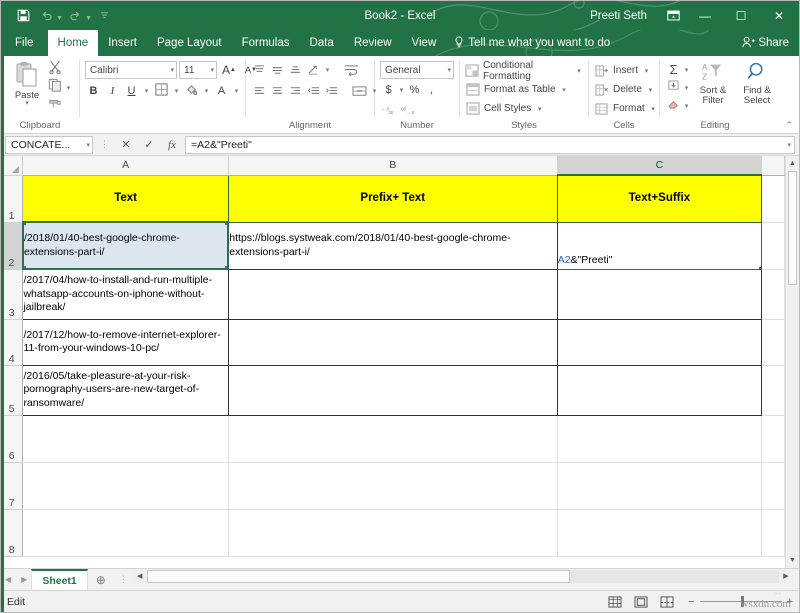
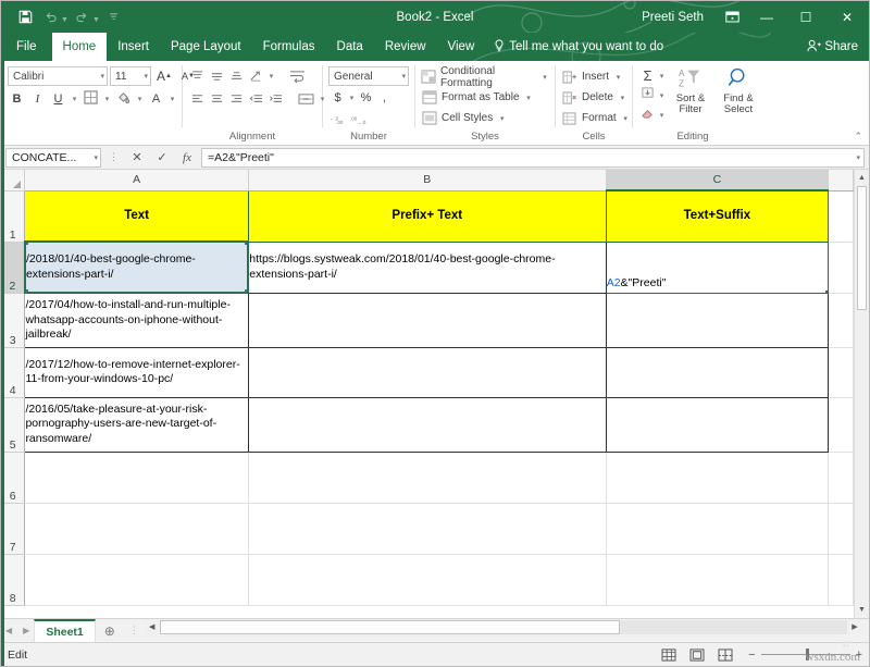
  Book2 - Excel
  Preeti Seth
  —
  ☐
  ✕
  File
  Home
  Insert
  Page Layout
  Formulas
  Data
  Review
  View
  Tell me what you want to do
  Share
- Paste
- Clipboard
  Calibri
  11
  A
  A
  B
  I
  U
  A
  Alignment
  General
  $
  %
  ,
  Number
  Conditional Formatting
  Format as Table
  Cell Styles
  Styles
  Insert
  Delete
  Format
  Cells
  Σ
  A
  Z
  Sort &
  Filter
  Find &
  Select
  Editing
  ⌃
  CONCATE...
  ⋮
  ✕
  ✓
  fx
  =A2&"Preeti"
  	A	B	C
  1	Text	Prefix+ Text	Text+Suffix
  2	/2018/01/40-best-google-chrome-extensions-part-i/	https://blogs.systweak.com/2018/01/40-best-google-chrome-extensions-part-i/	A2&"Preeti"
  3	/2017/04/how-to-install-and-run-multiple-whatsapp-accounts-on-iphone-without-jailbreak/
  4	/2017/12/how-to-remove-internet-explorer-11-from-your-windows-10-pc/
  5	/2016/05/take-pleasure-at-your-risk-pornography-users-are-new-target-of-ransomware/
  6
  7
  8
  ◀
  ▶
  Sheet1
  ⊕
  ⋮
  Edit
  −
  +
  ⌗
  wsxdn.com
